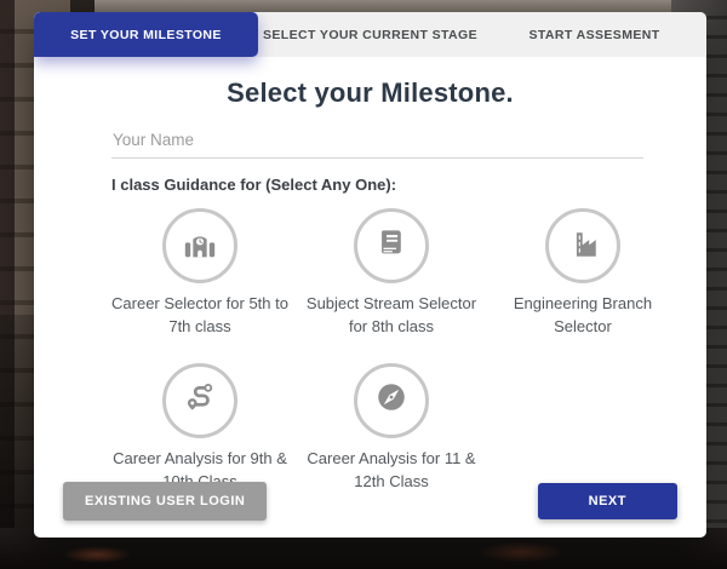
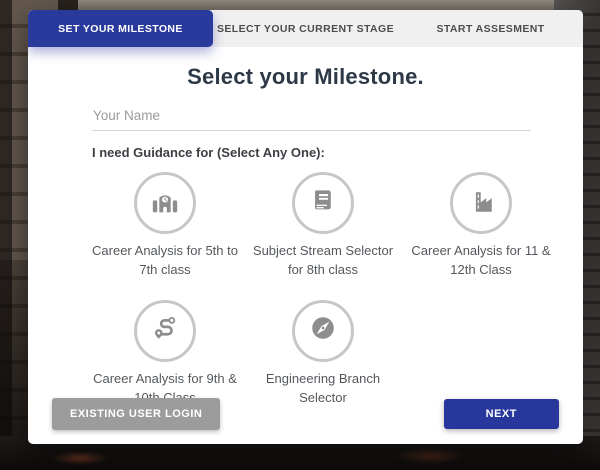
  SET YOUR MILESTONE
  SELECT YOUR CURRENT STAGE
  START ASSESMENT
  Select your Milestone.
  Your Name
- I class Guidance for (Select Any One):
+ I need Guidance for (Select Any One):
- Career Selector for 5th to 7th class
+ Career Analysis for 5th to 7th class
  Subject Stream Selector for 8th class
- Engineering Branch Selector
+ Career Analysis for 11 & 12th Class
  Career Analysis for 9th &
- Career Analysis for 11 & 12th Class
+ Engineering Branch Selector
  EXISTING USER LOGIN
  NEXT
